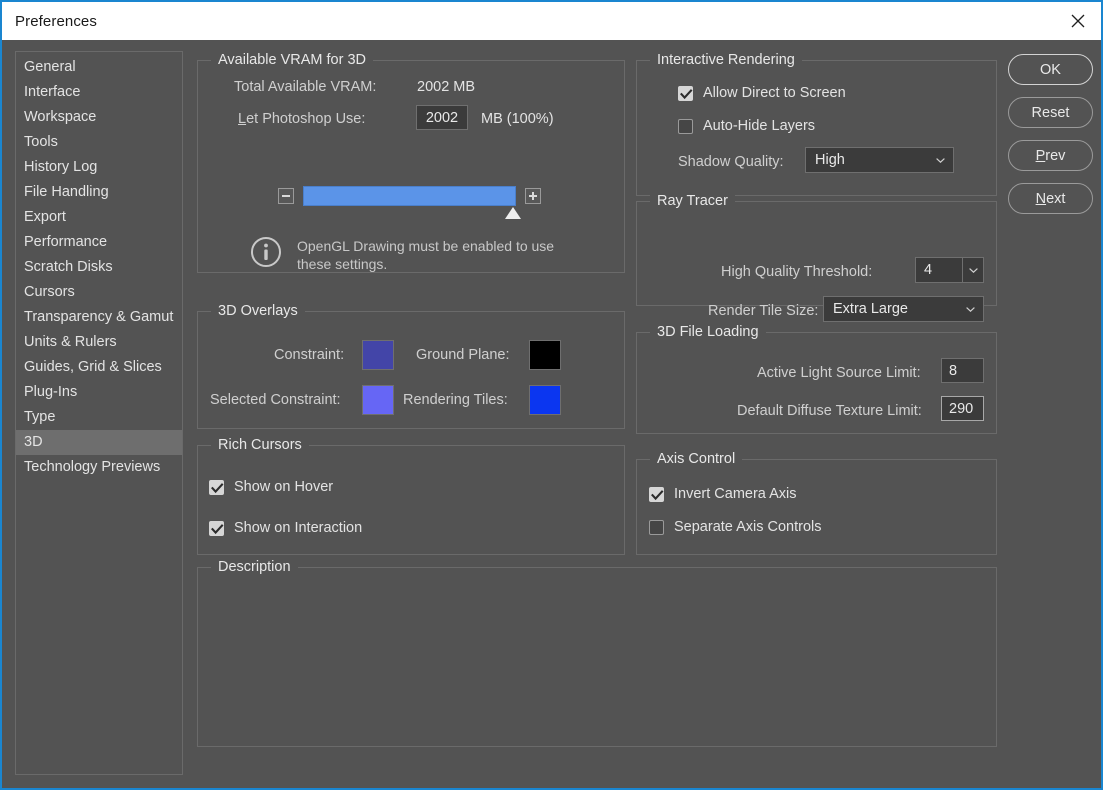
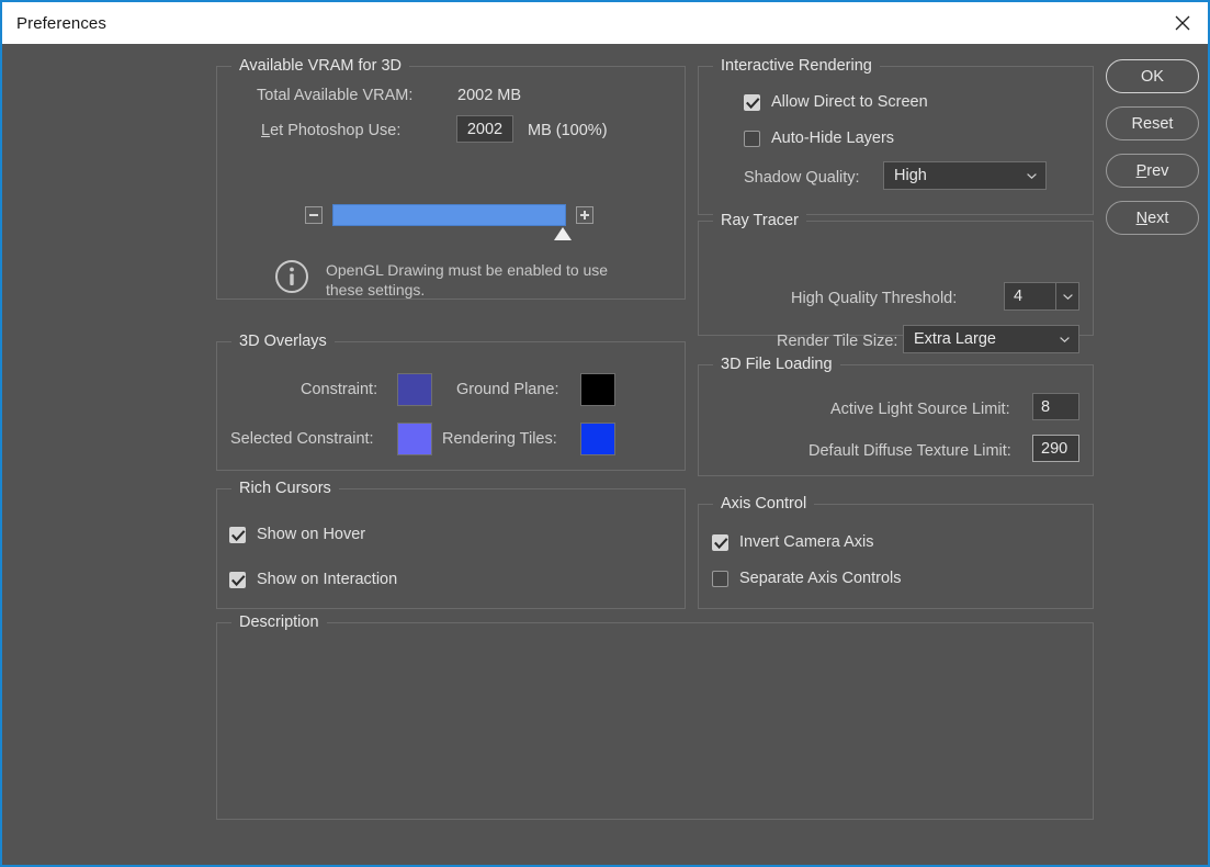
  Preferences
- General
- Interface
- Workspace
- Tools
- History Log
- File Handling
- Export
- Performance
- Scratch Disks
- Cursors
- Transparency & Gamut
- Units & Rulers
- Guides, Grid & Slices
- Plug-Ins
- Type
- 3D
- Technology Previews
  Available VRAM for 3D
  Total Available VRAM:
  2002 MB
  Let Photoshop Use:
  2002
  MB (100%)
  OpenGL Drawing must be enabled to use these settings.
  3D Overlays
  Constraint:
  Ground Plane:
  Selected Constraint:
  Rendering Tiles:
  Rich Cursors
  Show on Hover
  Show on Interaction
  Description
  Interactive Rendering
  Allow Direct to Screen
  Auto-Hide Layers
  Shadow Quality:
  High
  Ray Tracer
  High Quality Threshold:
  4
  Render Tile Size:
  Extra Large
  3D File Loading
  Active Light Source Limit:
  8
  Default Diffuse Texture Limit:
  290
  Axis Control
  Invert Camera Axis
  Separate Axis Controls
  OK
  Reset
  Prev
  Next
